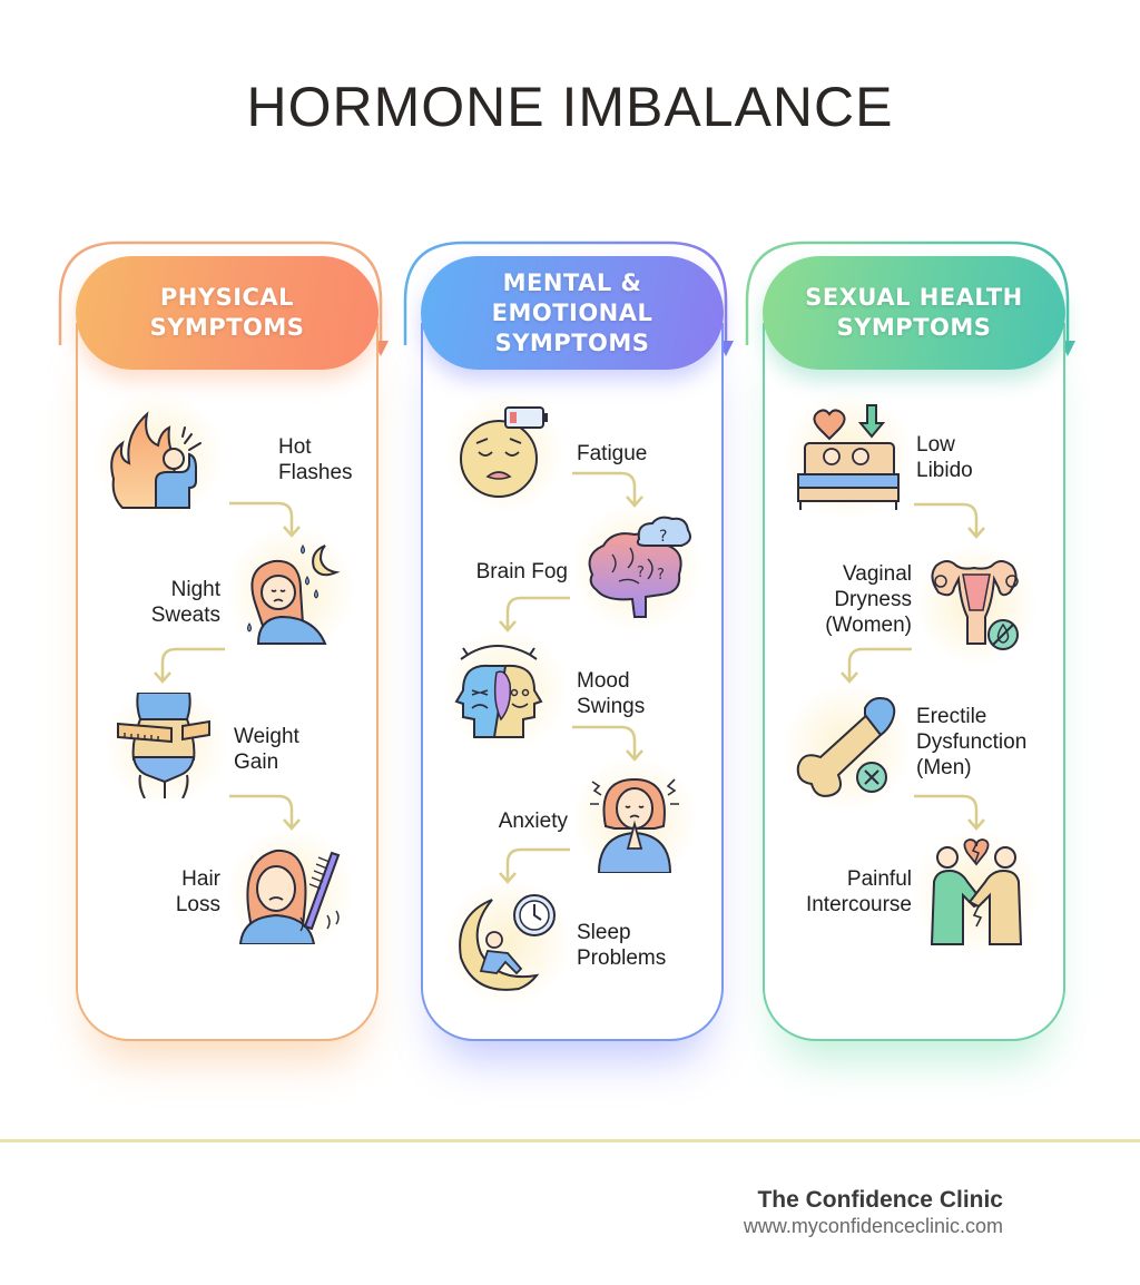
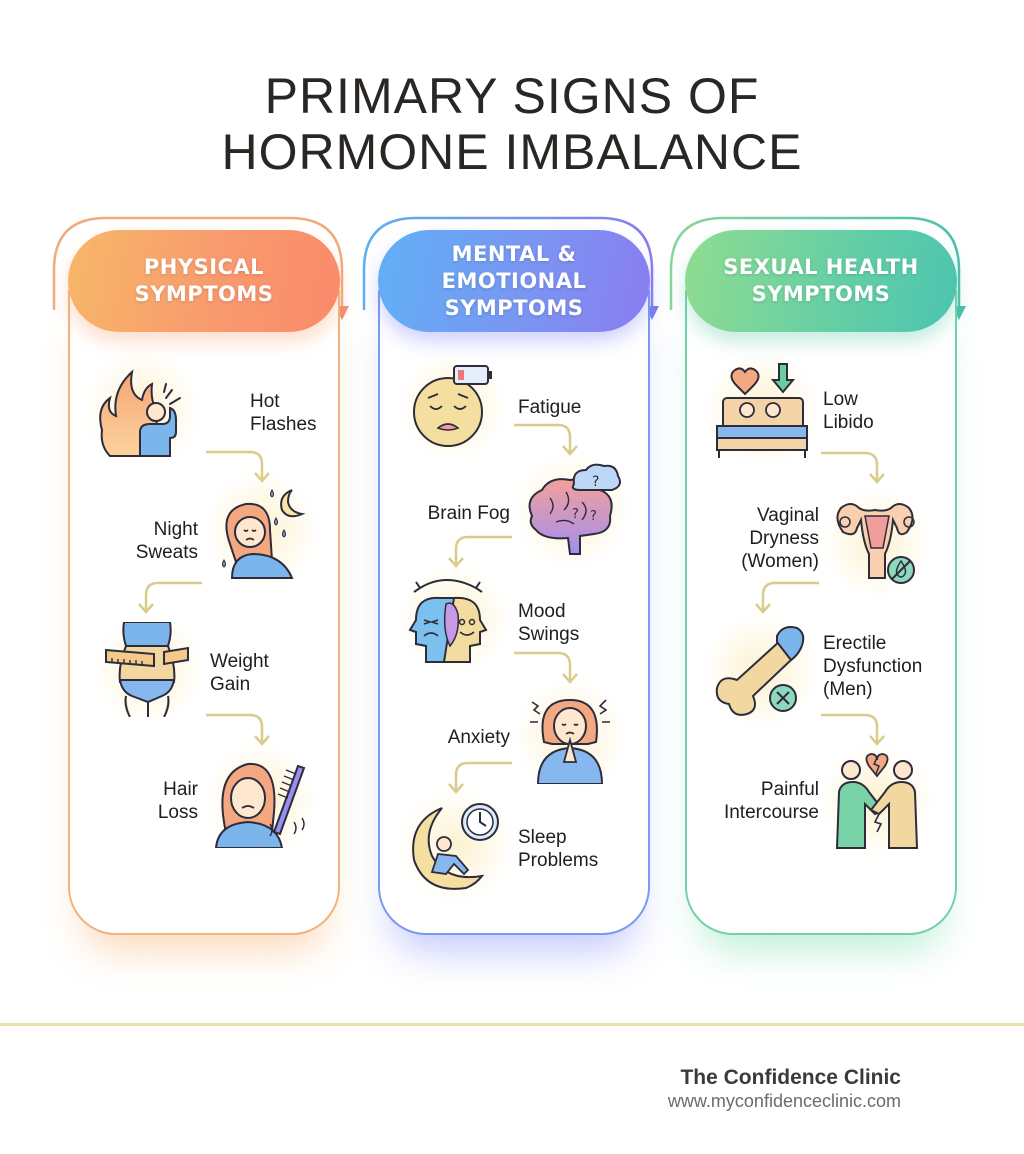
+ PRIMARY SIGNS OF
  HORMONE IMBALANCE
  PHYSICAL
  SYMPTOMS
  Hot
  Flashes
  Night
  Sweats
  Weight
  Gain
  Hair
  Loss
  MENTAL &
  EMOTIONAL
  SYMPTOMS
  Fatigue
  Brain Fog
  ?
  ?
  ?
  Mood
  Swings
  Anxiety
  Sleep
  Problems
  SEXUAL HEALTH
  SYMPTOMS
  Low
  Libido
  Vaginal
  Dryness
  (Women)
  Erectile
  Dysfunction
  (Men)
  Painful
  Intercourse
  The Confidence Clinic
  www.myconfidenceclinic.com
